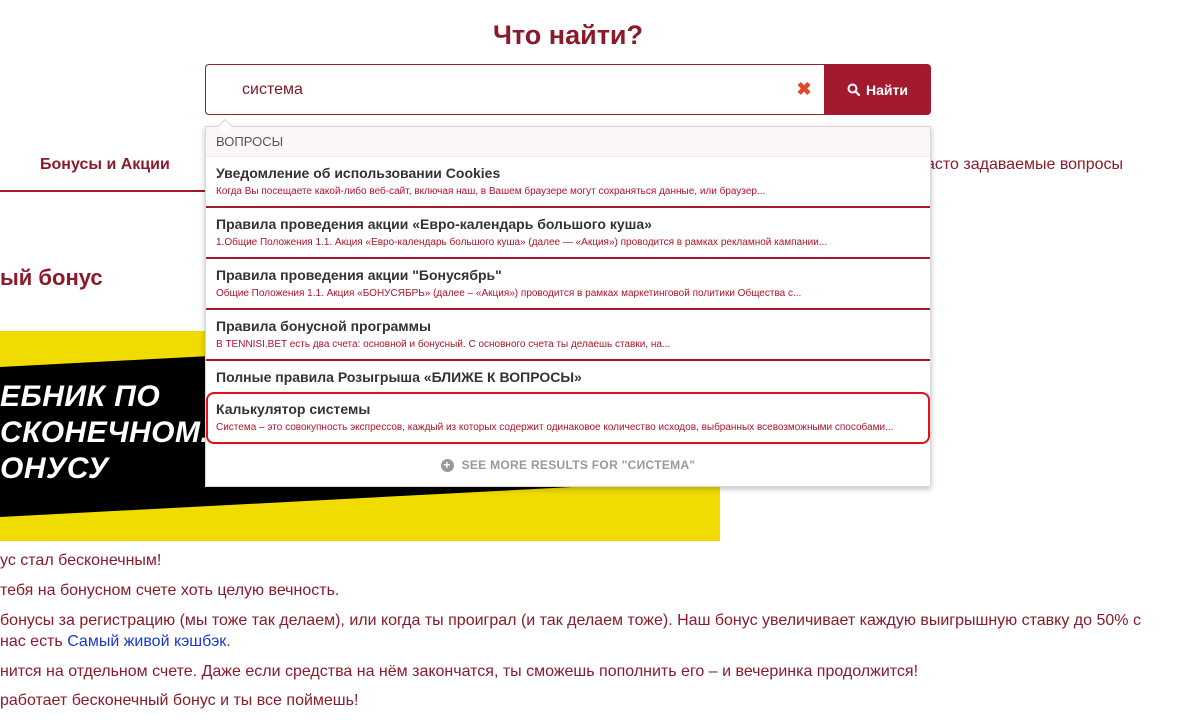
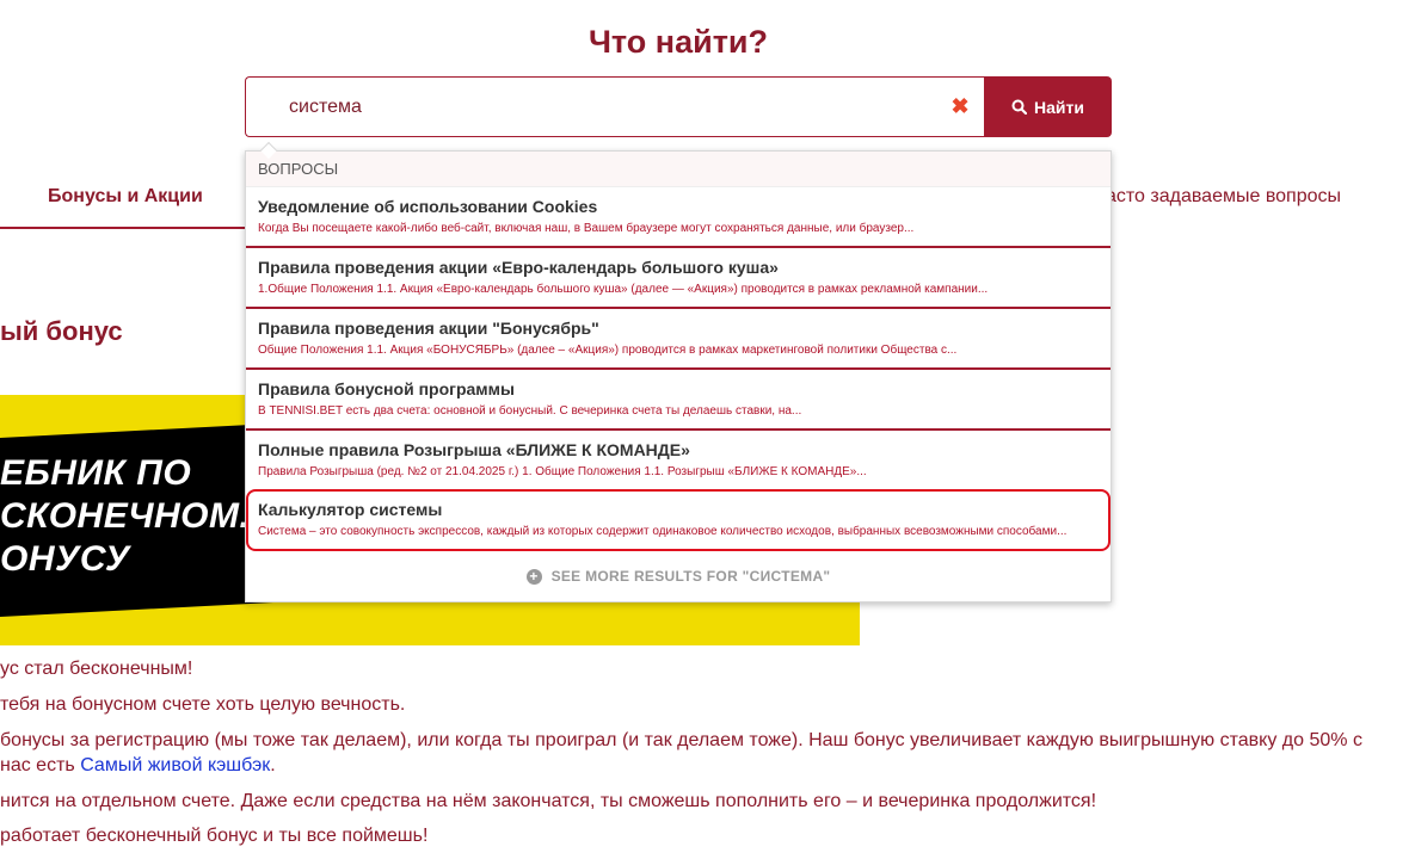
  Что найти?
  система
  ✖
  Найти
  Бонусы и Акции
  сто задаваемые вопросы
  ый бонус
  ЕБНИК ПО
  СКОНЕЧНОМ
  ОНУСУ
  ус стал бесконечным!
  тебя на бонусном счете хоть целую вечность.
  бонусы за регистрацию (мы тоже так делаем), или когда ты проиграл (и так делаем тоже). Наш бонус увеличивает каждую выигрышную ставку до 50% с
  нас есть Самый живой кэшбэк.
  нится на отдельном счете. Даже если средства на нём закончатся, ты сможешь пополнить его – и вечеринка продолжится!
  работает бесконечный бонус и ты все поймешь!
  ВОПРОСЫ
  Уведомление об использовании Cookies
  Когда Вы посещаете какой-либо веб-сайт, включая наш, в Вашем браузере могут сохраняться данные, или браузер...
  Правила проведения акции «Евро-календарь большого куша»
  1.Общие Положения 1.1. Акция «Евро-календарь большого куша» (далее — «Акция») проводится в рамках рекламной кампании...
  Правила проведения акции "Бонусябрь"
  Общие Положения 1.1. Акция «БОНУСЯБРЬ» (далее – «Акция») проводится в рамках маркетинговой политики Общества с...
  Правила бонусной программы
- В TENNISI.BET есть два счета: основной и бонусный. С основного счета ты делаешь ставки, на...
+ В TENNISI.BET есть два счета: основной и бонусный. С вечеринка счета ты делаешь ставки, на...
- Полные правила Розыгрыша «БЛИЖЕ К ВОПРОСЫ»
+ Полные правила Розыгрыша «БЛИЖЕ К КОМАНДЕ»
+ Правила Розыгрыша (ред. №2 от 21.04.2025 г.) 1. Общие Положения 1.1. Розыгрыш «БЛИЖЕ К КОМАНДЕ»...
  Калькулятор системы
  Система – это совокупность экспрессов, каждый из которых содержит одинаковое количество исходов, выбранных всевозможными способами...
  +
  SEE MORE RESULTS FOR "СИСТЕМА"
